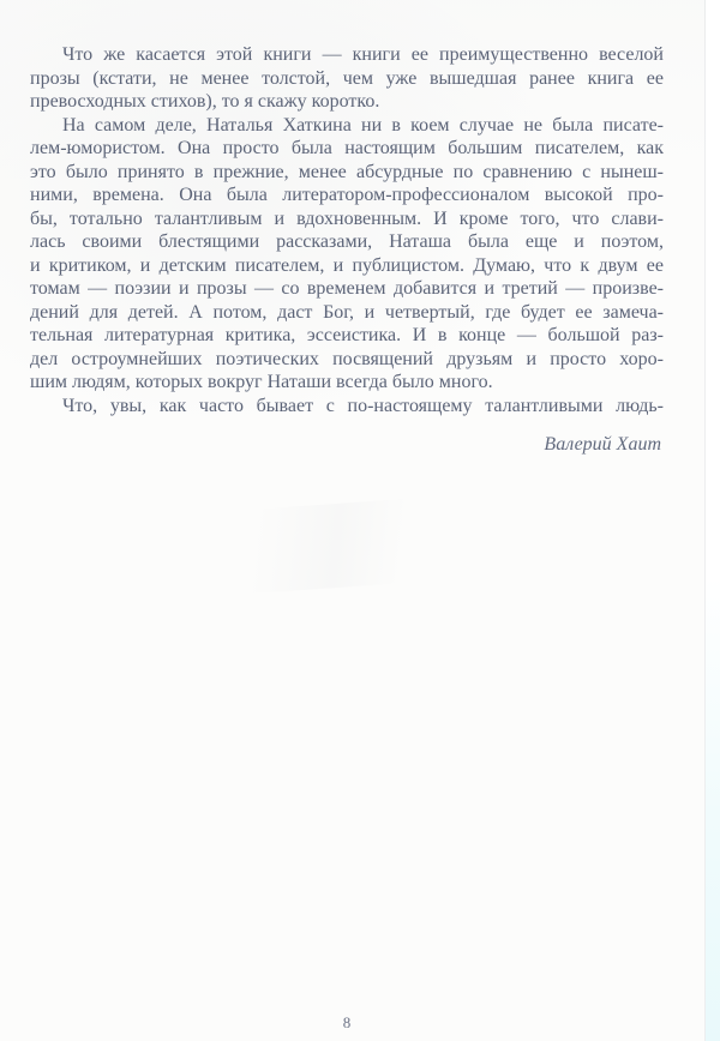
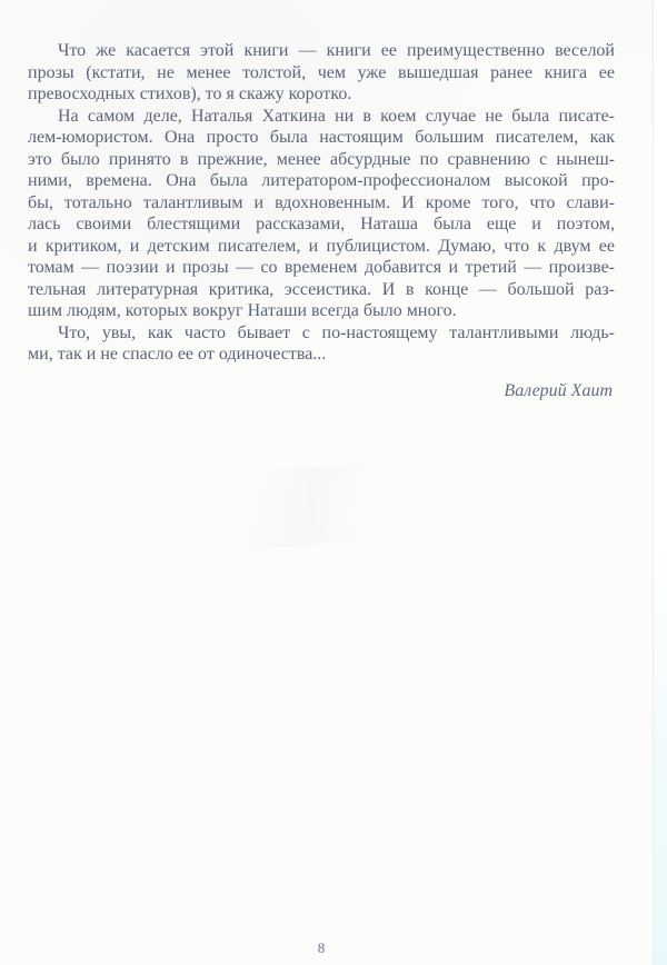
  Что же касается этой книги — книги ее преимущественно веселой
  прозы (кстати, не менее толстой, чем уже вышедшая ранее книга ее
  превосходных стихов), то я скажу коротко.
  На самом деле, Наталья Хаткина ни в коем случае не была писате-
  лем-юмористом. Она просто была настоящим большим писателем, как
  это было принято в прежние, менее абсурдные по сравнению с нынеш-
  ними, времена. Она была литератором-профессионалом высокой про-
  бы, тотально талантливым и вдохновенным. И кроме того, что слави-
  лась своими блестящими рассказами, Наташа была еще и поэтом,
  и критиком, и детским писателем, и публицистом. Думаю, что к двум ее
  томам — поэзии и прозы — со временем добавится и третий — произве-
- дений для детей. А потом, даст Бог, и четвертый, где будет ее замеча-
  тельная литературная критика, эссеистика. И в конце — большой раз-
- дел остроумнейших поэтических посвящений друзьям и просто хоро-
  шим людям, которых вокруг Наташи всегда было много.
  Что, увы, как часто бывает с по-настоящему талантливыми людь-
+ ми, так и не спасло ее от одиночества...
  Валерий Хаит
  8
